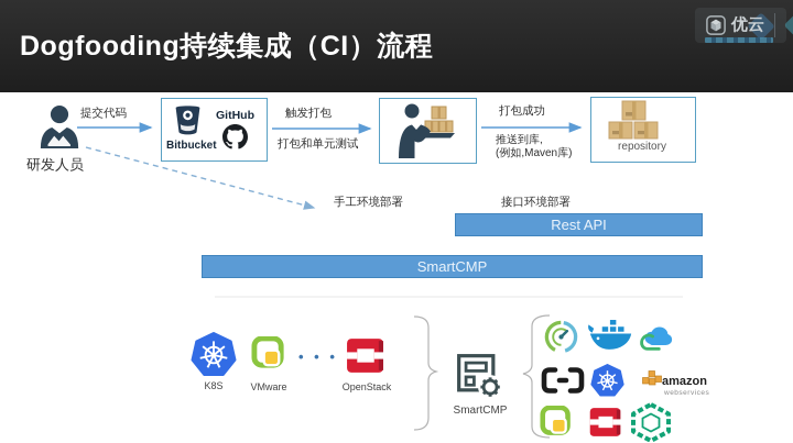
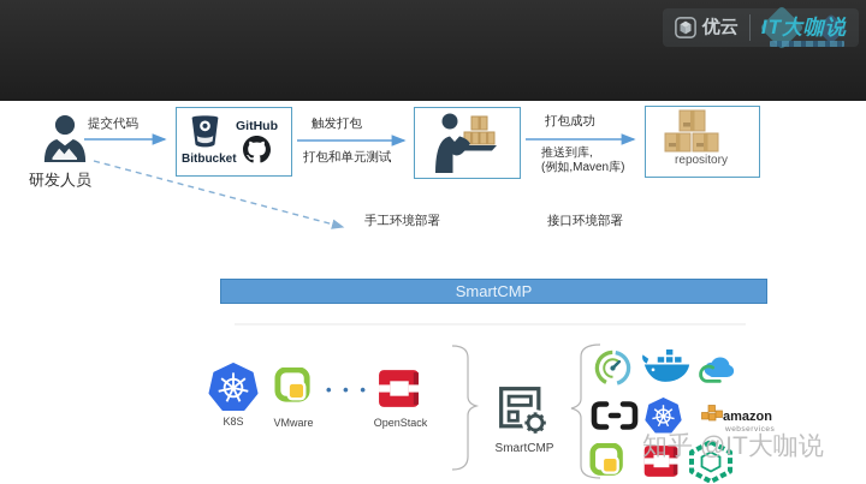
- Dogfooding持续集成（CI）流程
  优云
+ IT大咖说
  研发人员
  提交代码
  Bitbucket
  GitHub
  触发打包
  打包和单元测试
  打包成功
  推送到库,
  (例如,Maven库)
  repository
  手工环境部署
  接口环境部署
- Rest API
  SmartCMP
  K8S
  VMware
  • • •
  OpenStack
  SmartCMP
  amazon
+ 知乎 @IT大咖说
